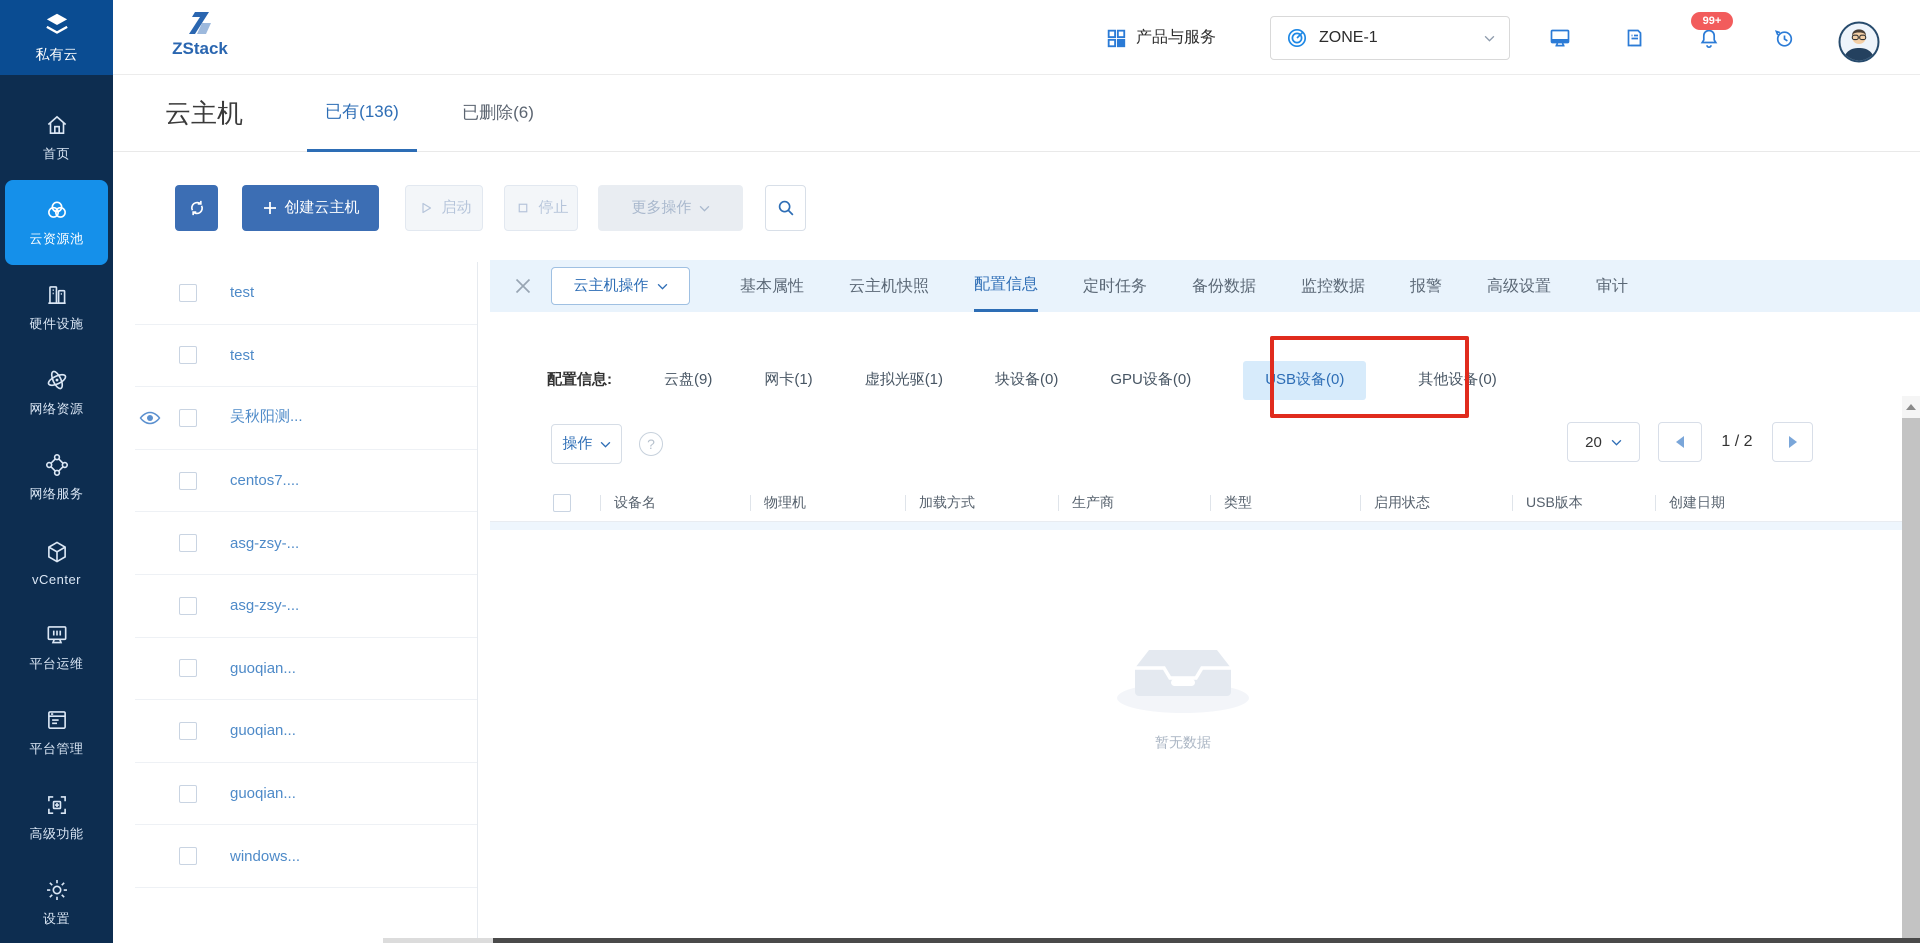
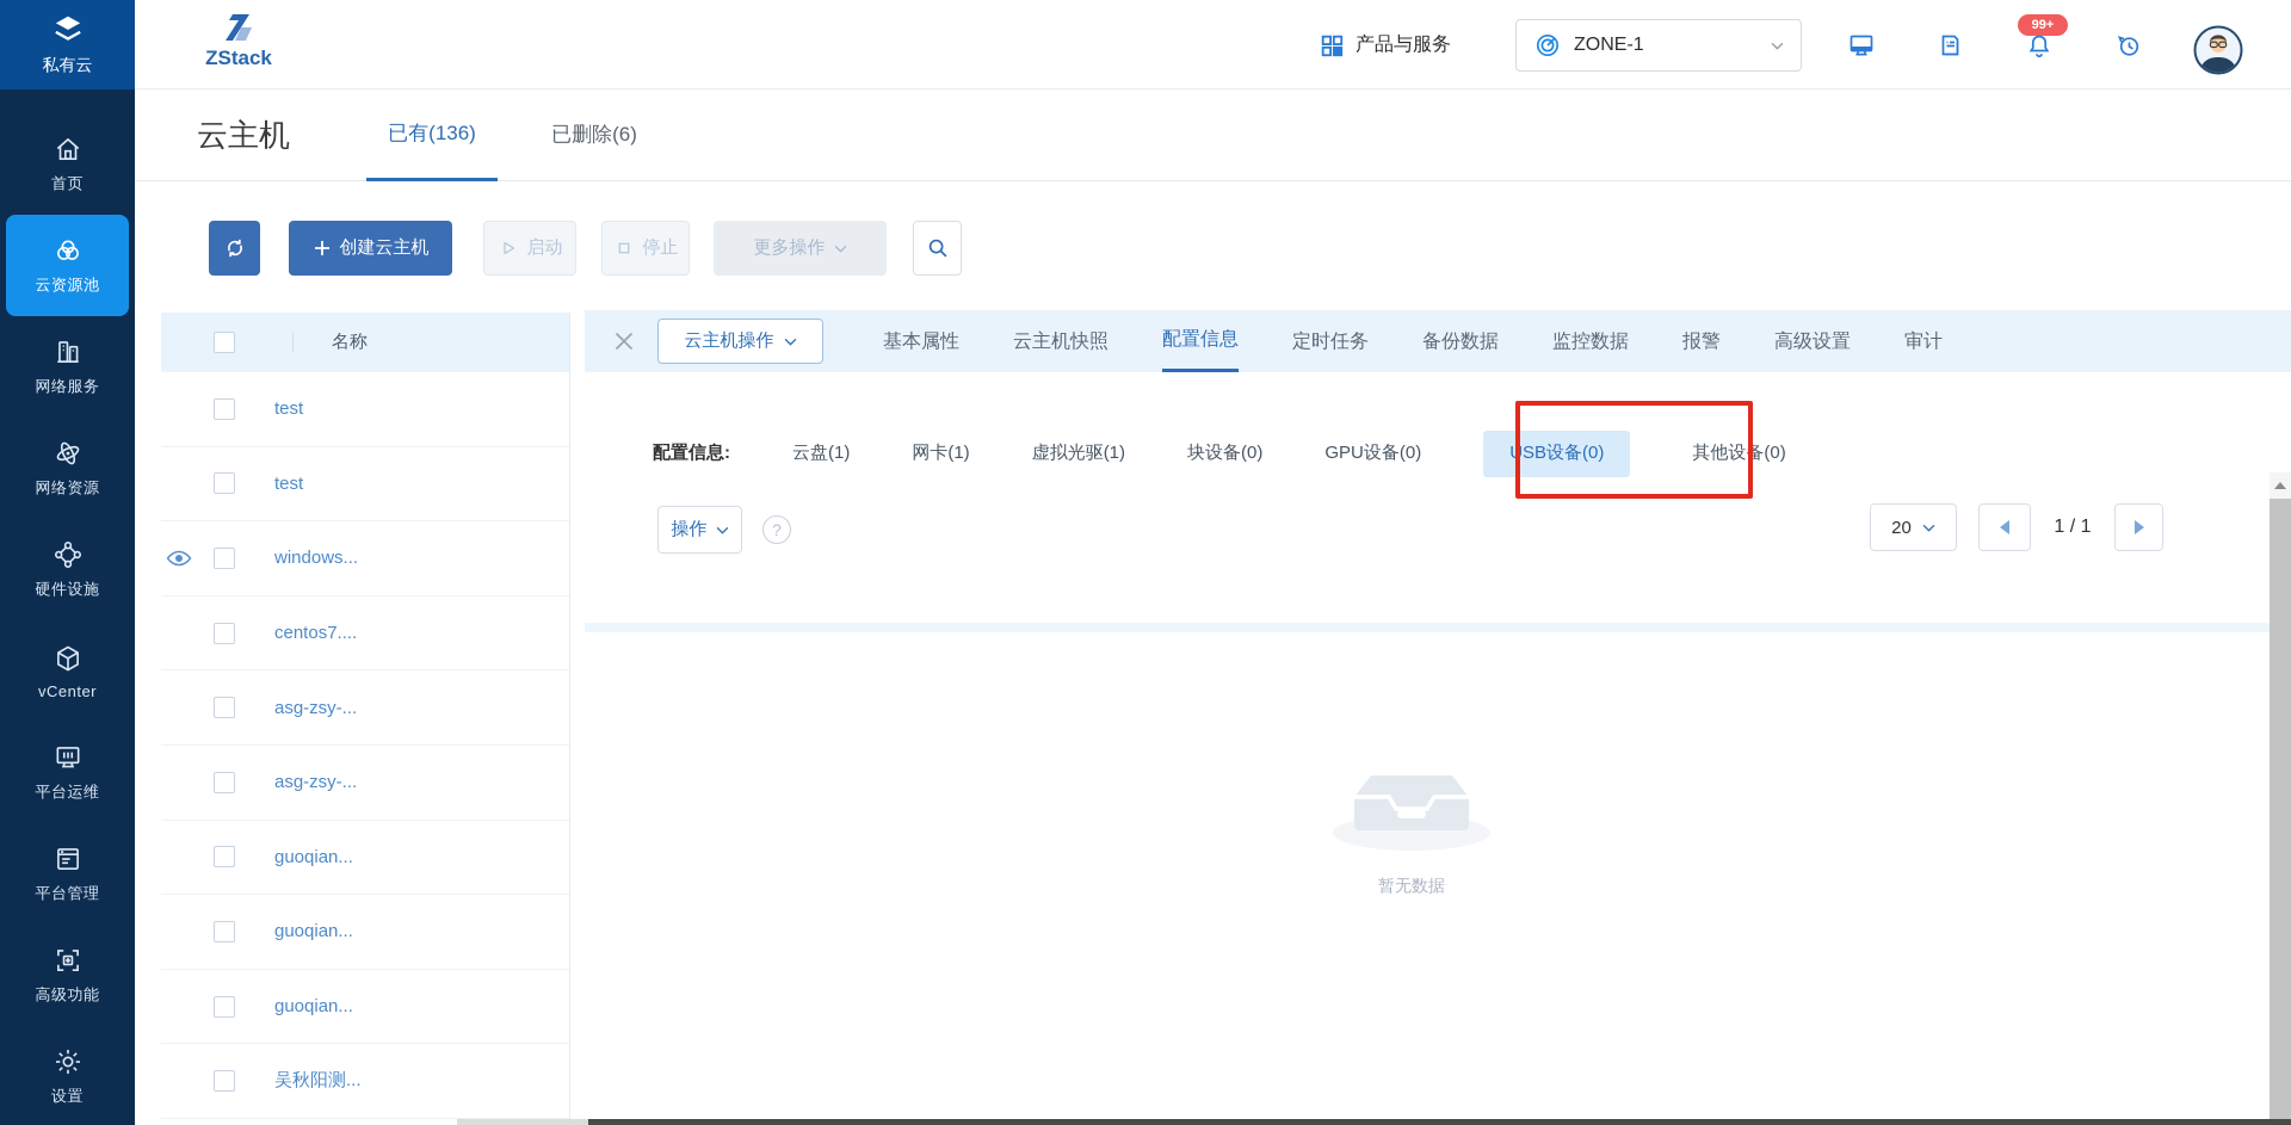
  私有云
  首页
  云资源池
- 硬件设施
+ 网络服务
  网络资源
- 网络服务
+ 硬件设施
  vCenter
  平台运维
  平台管理
  高级功能
  设置
  ZStack
  产品与服务
  ZONE-1
  99+
  云主机
  已有(136)
  已删除(6)
  创建云主机
  启动
  停止
  更多操作
+ 名称
  test
  test
- 吴秋阳测...
+ windows...
  centos7....
  asg-zsy-...
  asg-zsy-...
  guoqian...
  guoqian...
  guoqian...
- windows...
+ 吴秋阳测...
  云主机操作
  基本属性
  云主机快照
  配置信息
  定时任务
  备份数据
  监控数据
  报警
  高级设置
  审计
  配置信息:
- 云盘(9)
+ 云盘(1)
  网卡(1)
  虚拟光驱(1)
  块设备(0)
  GPU设备(0)
  USB设备(0)
  其他设备(0)
  操作
  ?
  20
- 1 / 2
+ 1 / 1
- 设备名
- 物理机
- 加载方式
- 生产商
- 类型
- 启用状态
- USB版本
- 创建日期
  暂无数据
